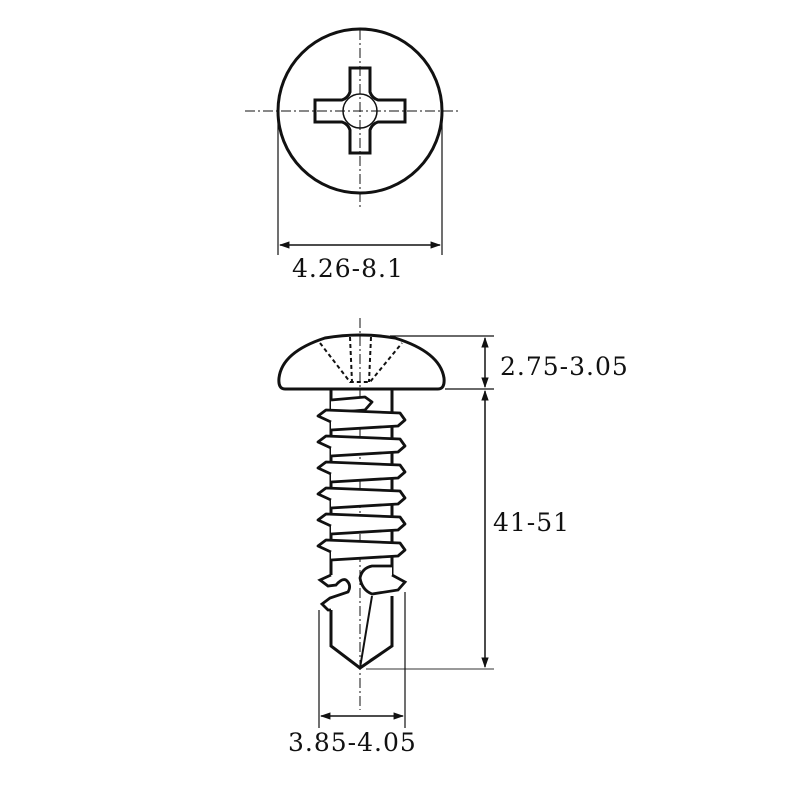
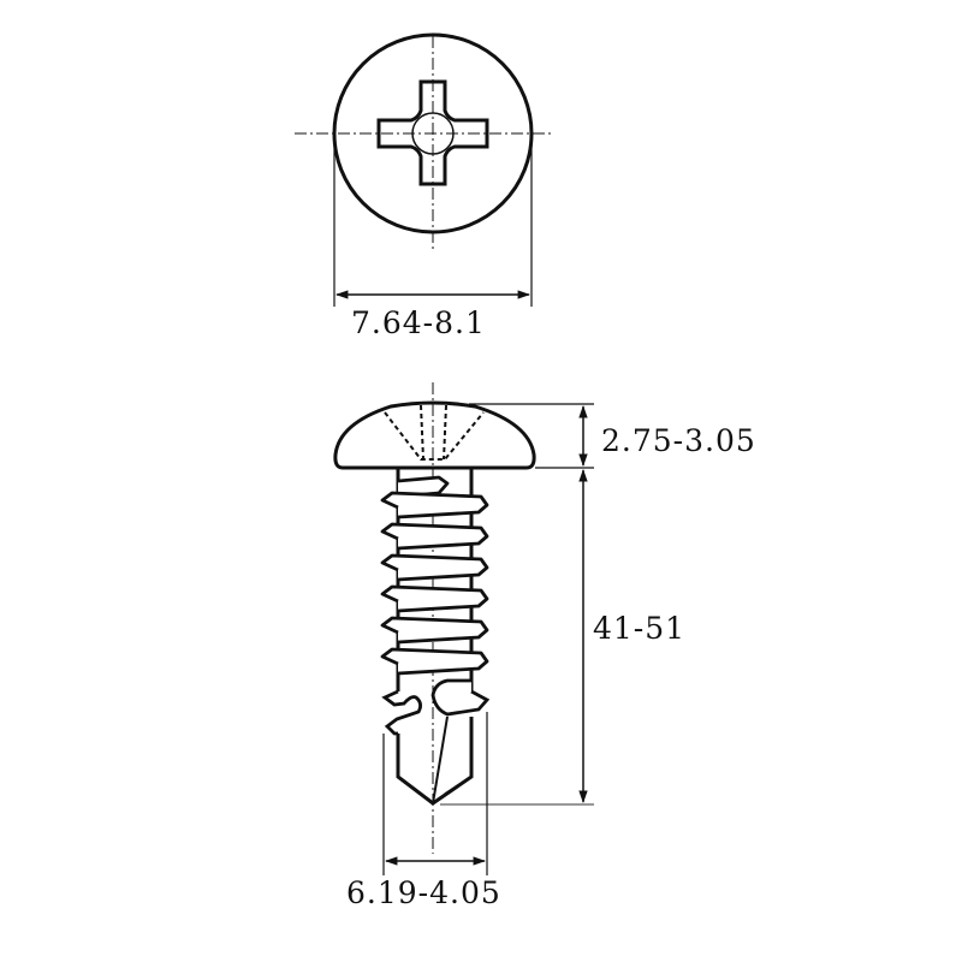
- 4.26-8.1
+ 7.64-8.1
  2.75-3.05
  41-51
- 3.85-4.05
+ 6.19-4.05
